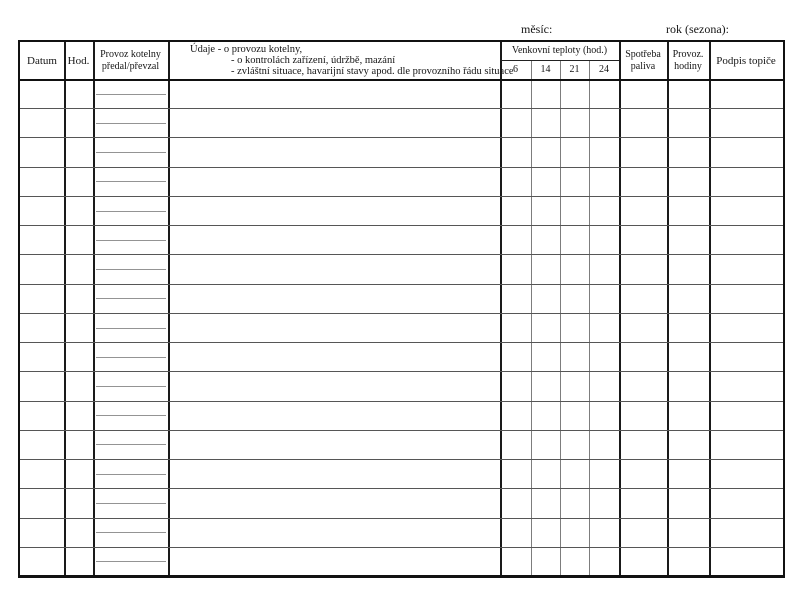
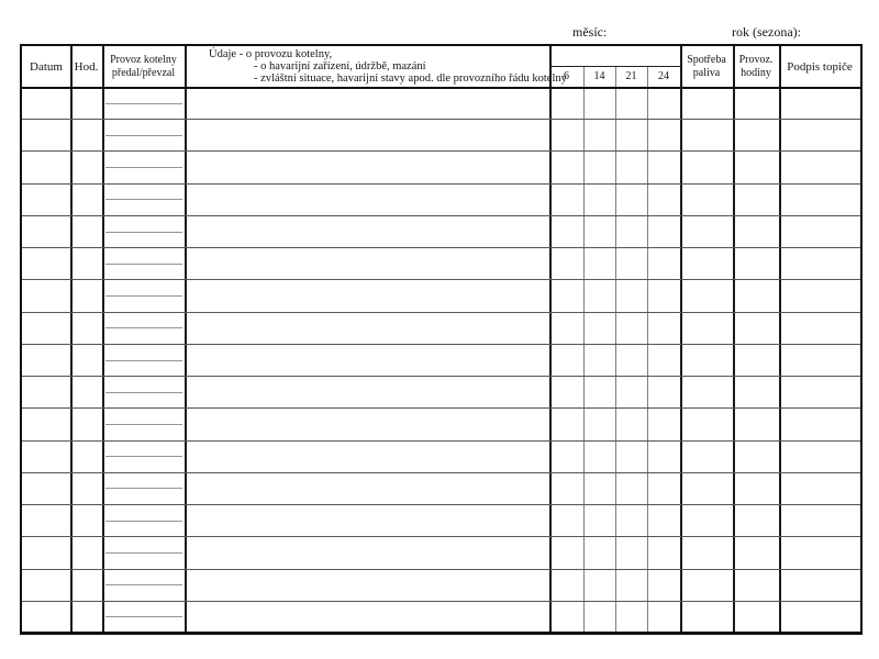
  měsíc:
  rok (sezona):
  Datum
  Hod.
  Provoz kotelny
  předal/převzal
  Údaje - o provozu kotelny,
- - o kontrolách zařízení, údržbě, mazání
+ - o havarijní zařízení, údržbě, mazání
- - zvláštní situace, havarijní stavy apod. dle provozního řádu situace
+ - zvláštní situace, havarijní stavy apod. dle provozního řádu kotelny
- Venkovní teploty (hod.)
  6
  14
  21
  24
  Spotřeba
  paliva
  Provoz.
  hodiny
  Podpis topiče
